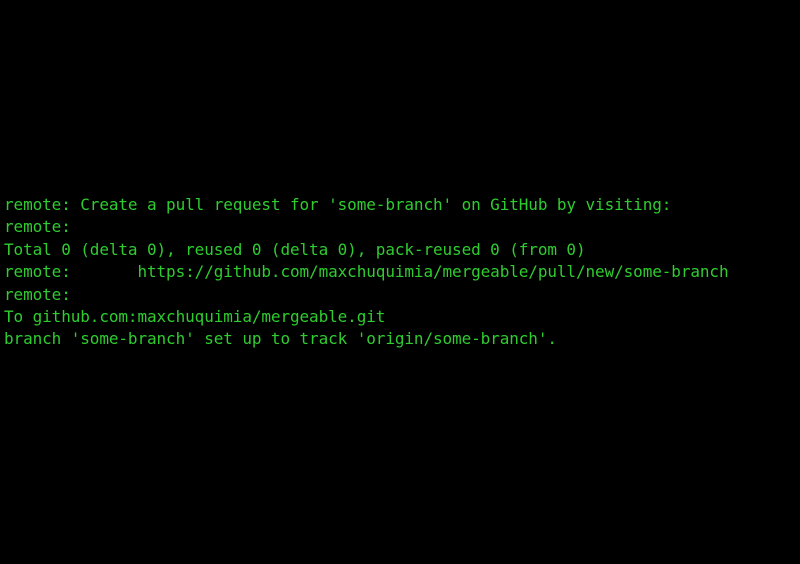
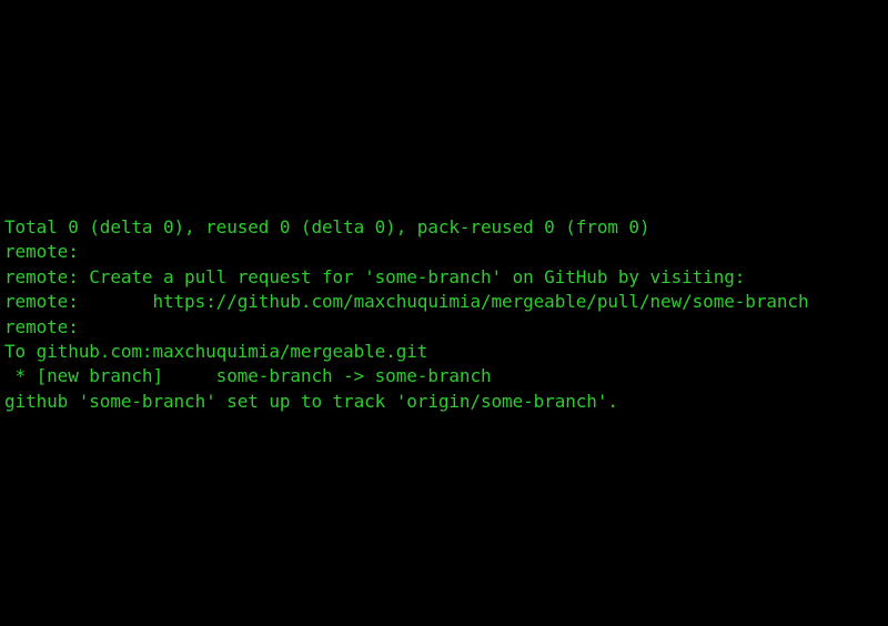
- remote: Create a pull request for 'some-branch' on GitHub by visiting:
+ Total 0 (delta 0), reused 0 (delta 0), pack-reused 0 (from 0)
  remote:
- Total 0 (delta 0), reused 0 (delta 0), pack-reused 0 (from 0)
+ remote: Create a pull request for 'some-branch' on GitHub by visiting:
  remote: https://github.com/maxchuquimia/mergeable/pull/new/some-branch
  remote:
  To github.com:maxchuquimia/mergeable.git
+ * [new branch] some-branch -> some-branch
- branch 'some-branch' set up to track 'origin/some-branch'.
+ github 'some-branch' set up to track 'origin/some-branch'.
